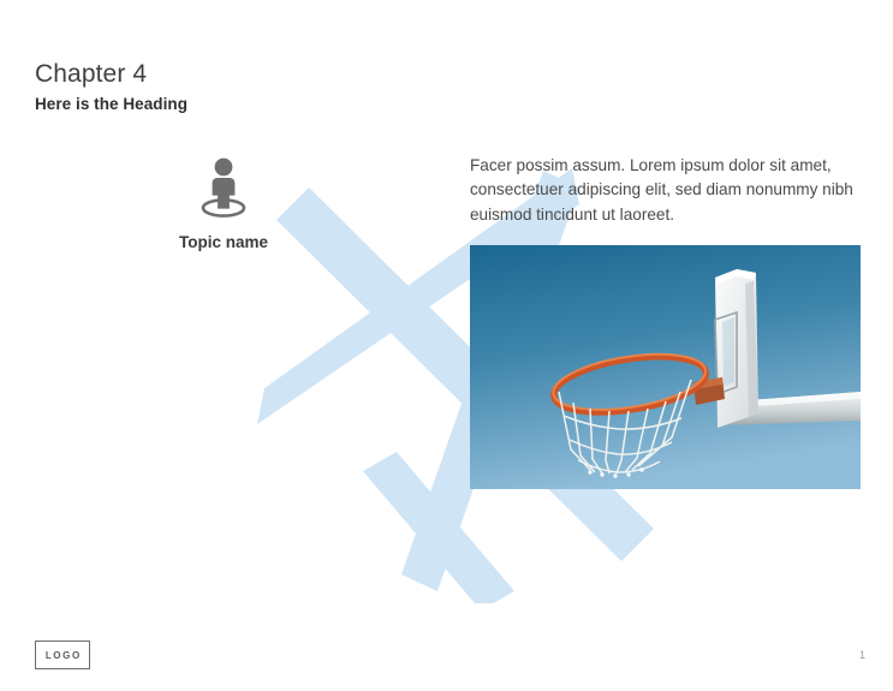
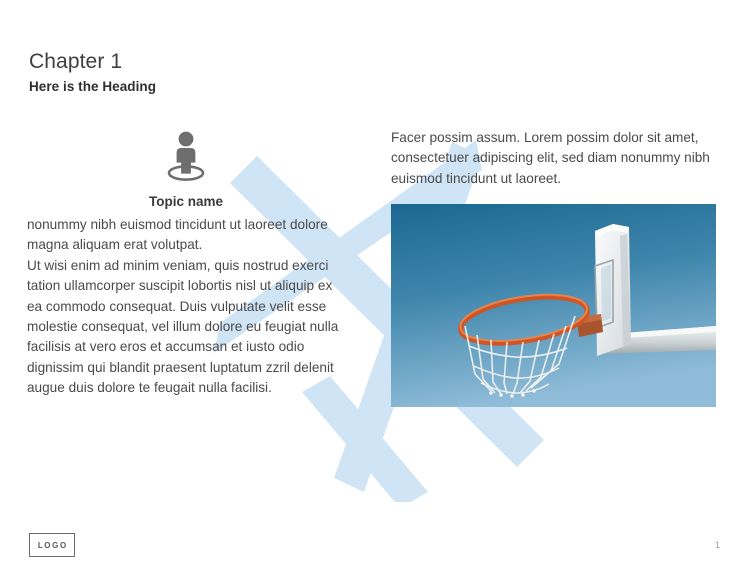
- Chapter 4
+ Chapter 1
  Here is the Heading
  Topic name
+ nonummy nibh euismod tincidunt ut laoreet dolore magna aliquam erat volutpat.
+ Ut wisi enim ad minim veniam, quis nostrud exerci tation ullamcorper suscipit lobortis nisl ut aliquip ex ea commodo consequat. Duis vulputate velit esse molestie consequat, vel illum dolore eu feugiat nulla facilisis at vero eros et accumsan et iusto odio dignissim qui blandit praesent luptatum zzril delenit augue duis dolore te feugait nulla facilisi.
- Facer possim assum. Lorem ipsum dolor sit amet, consectetuer adipiscing elit, sed diam nonummy nibh euismod tincidunt ut laoreet.
+ Facer possim assum. Lorem possim dolor sit amet, consectetuer adipiscing elit, sed diam nonummy nibh euismod tincidunt ut laoreet.
  LOGO
  1
